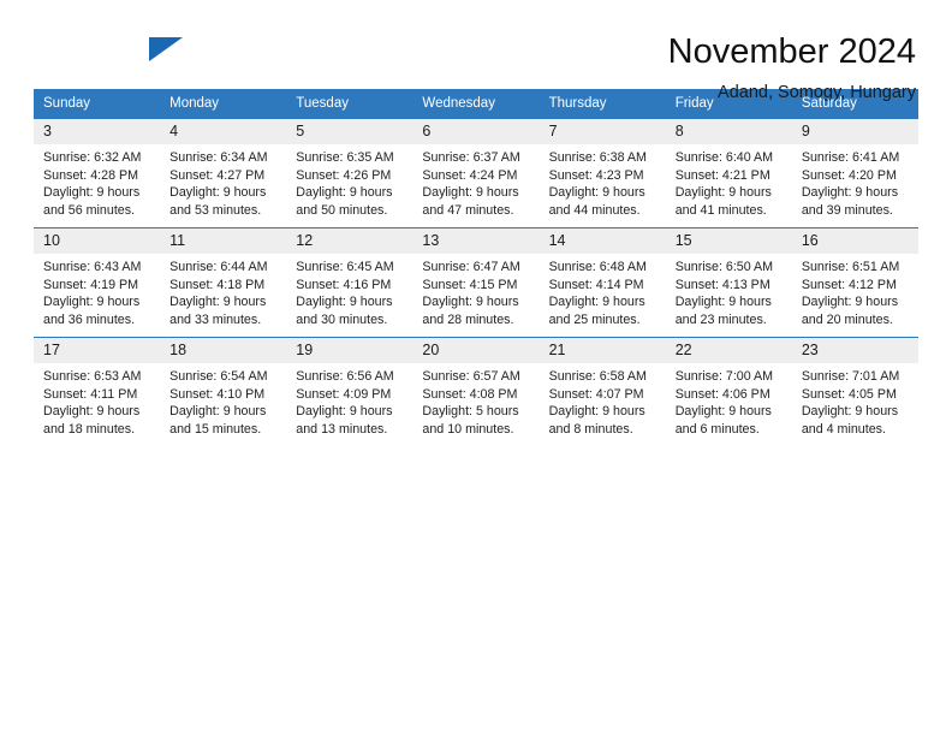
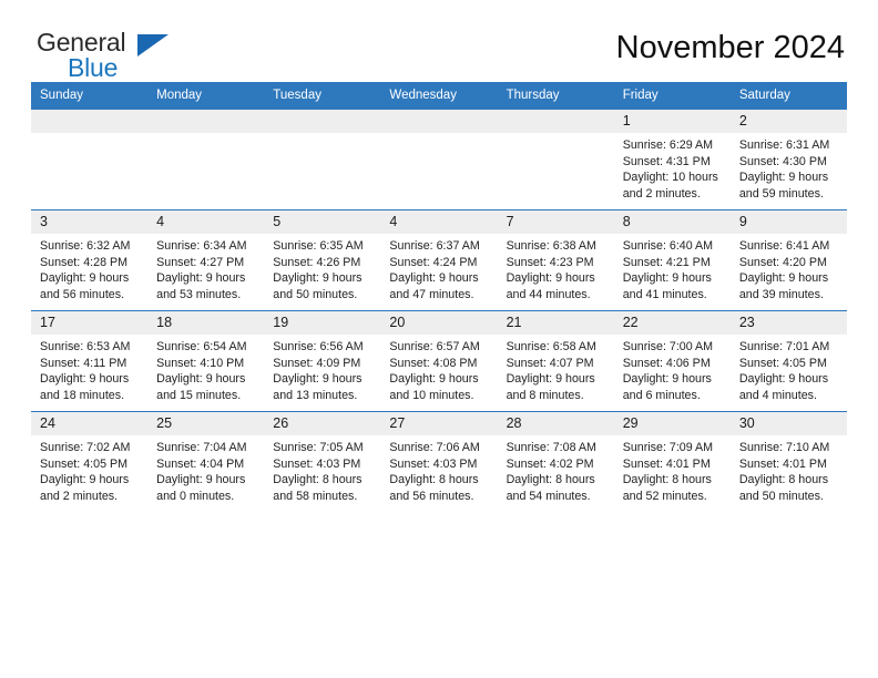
+ General
+ Blue
  November 2024
- Adand, Somogy, Hungary
  Sunday	Monday	Tuesday	Wednesday	Thursday	Friday	Saturday
+ 					1Sunrise: 6:29 AMSunset: 4:31 PMDaylight: 10 hours and 2 minutes.	2Sunrise: 6:31 AMSunset: 4:30 PMDaylight: 9 hours and 59 minutes.
- 3Sunrise: 6:32 AMSunset: 4:28 PMDaylight: 9 hours and 56 minutes.	4Sunrise: 6:34 AMSunset: 4:27 PMDaylight: 9 hours and 53 minutes.	5Sunrise: 6:35 AMSunset: 4:26 PMDaylight: 9 hours and 50 minutes.	6Sunrise: 6:37 AMSunset: 4:24 PMDaylight: 9 hours and 47 minutes.	7Sunrise: 6:38 AMSunset: 4:23 PMDaylight: 9 hours and 44 minutes.	8Sunrise: 6:40 AMSunset: 4:21 PMDaylight: 9 hours and 41 minutes.	9Sunrise: 6:41 AMSunset: 4:20 PMDaylight: 9 hours and 39 minutes.
+ 3Sunrise: 6:32 AMSunset: 4:28 PMDaylight: 9 hours and 56 minutes.	4Sunrise: 6:34 AMSunset: 4:27 PMDaylight: 9 hours and 53 minutes.	5Sunrise: 6:35 AMSunset: 4:26 PMDaylight: 9 hours and 50 minutes.	4Sunrise: 6:37 AMSunset: 4:24 PMDaylight: 9 hours and 47 minutes.	7Sunrise: 6:38 AMSunset: 4:23 PMDaylight: 9 hours and 44 minutes.	8Sunrise: 6:40 AMSunset: 4:21 PMDaylight: 9 hours and 41 minutes.	9Sunrise: 6:41 AMSunset: 4:20 PMDaylight: 9 hours and 39 minutes.
- 10Sunrise: 6:43 AMSunset: 4:19 PMDaylight: 9 hours and 36 minutes.	11Sunrise: 6:44 AMSunset: 4:18 PMDaylight: 9 hours and 33 minutes.	12Sunrise: 6:45 AMSunset: 4:16 PMDaylight: 9 hours and 30 minutes.	13Sunrise: 6:47 AMSunset: 4:15 PMDaylight: 9 hours and 28 minutes.	14Sunrise: 6:48 AMSunset: 4:14 PMDaylight: 9 hours and 25 minutes.	15Sunrise: 6:50 AMSunset: 4:13 PMDaylight: 9 hours and 23 minutes.	16Sunrise: 6:51 AMSunset: 4:12 PMDaylight: 9 hours and 20 minutes.
- 17Sunrise: 6:53 AMSunset: 4:11 PMDaylight: 9 hours and 18 minutes.	18Sunrise: 6:54 AMSunset: 4:10 PMDaylight: 9 hours and 15 minutes.	19Sunrise: 6:56 AMSunset: 4:09 PMDaylight: 9 hours and 13 minutes.	20Sunrise: 6:57 AMSunset: 4:08 PMDaylight: 5 hours and 10 minutes.	21Sunrise: 6:58 AMSunset: 4:07 PMDaylight: 9 hours and 8 minutes.	22Sunrise: 7:00 AMSunset: 4:06 PMDaylight: 9 hours and 6 minutes.	23Sunrise: 7:01 AMSunset: 4:05 PMDaylight: 9 hours and 4 minutes.
+ 17Sunrise: 6:53 AMSunset: 4:11 PMDaylight: 9 hours and 18 minutes.	18Sunrise: 6:54 AMSunset: 4:10 PMDaylight: 9 hours and 15 minutes.	19Sunrise: 6:56 AMSunset: 4:09 PMDaylight: 9 hours and 13 minutes.	20Sunrise: 6:57 AMSunset: 4:08 PMDaylight: 9 hours and 10 minutes.	21Sunrise: 6:58 AMSunset: 4:07 PMDaylight: 9 hours and 8 minutes.	22Sunrise: 7:00 AMSunset: 4:06 PMDaylight: 9 hours and 6 minutes.	23Sunrise: 7:01 AMSunset: 4:05 PMDaylight: 9 hours and 4 minutes.
+ 24Sunrise: 7:02 AMSunset: 4:05 PMDaylight: 9 hours and 2 minutes.	25Sunrise: 7:04 AMSunset: 4:04 PMDaylight: 9 hours and 0 minutes.	26Sunrise: 7:05 AMSunset: 4:03 PMDaylight: 8 hours and 58 minutes.	27Sunrise: 7:06 AMSunset: 4:03 PMDaylight: 8 hours and 56 minutes.	28Sunrise: 7:08 AMSunset: 4:02 PMDaylight: 8 hours and 54 minutes.	29Sunrise: 7:09 AMSunset: 4:01 PMDaylight: 8 hours and 52 minutes.	30Sunrise: 7:10 AMSunset: 4:01 PMDaylight: 8 hours and 50 minutes.
